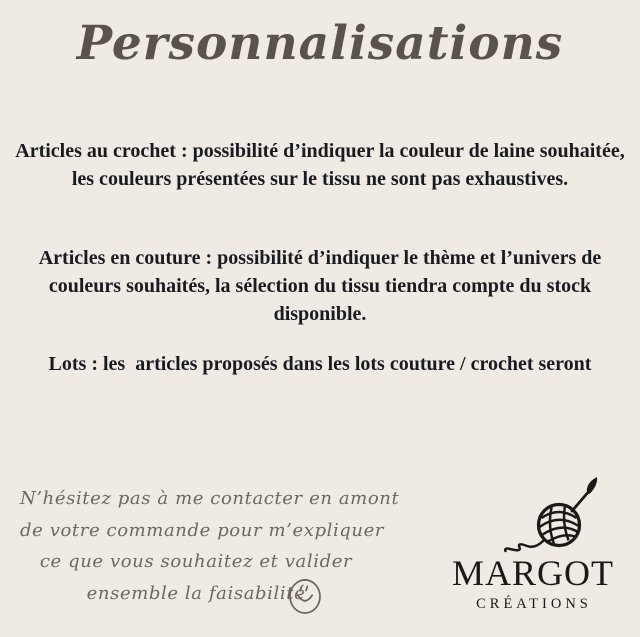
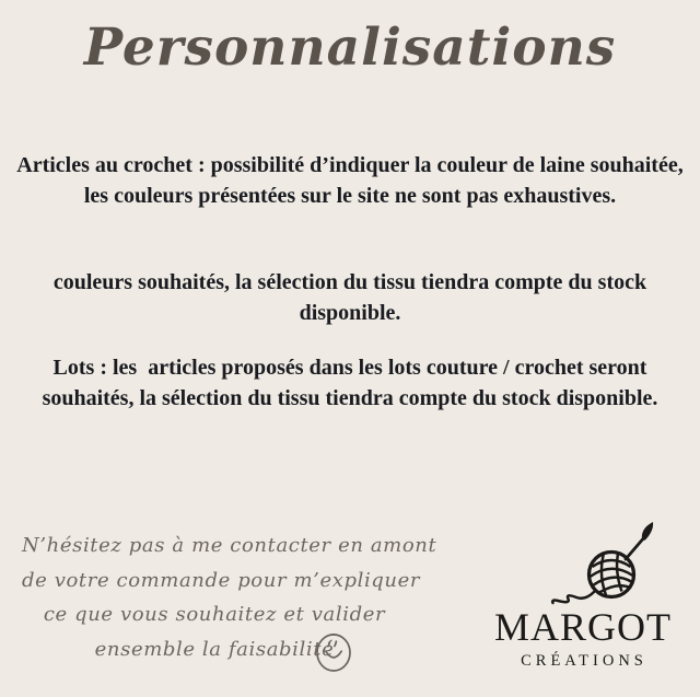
  Personnalisations
  Articles au crochet : possibilité d’indiquer la couleur de laine souhaitée,
- les couleurs présentées sur le tissu ne sont pas exhaustives.
+ les couleurs présentées sur le site ne sont pas exhaustives.
- Articles en couture : possibilité d’indiquer le thème et l’univers de
  couleurs souhaités, la sélection du tissu tiendra compte du stock
  disponible.
  Lots : les articles proposés dans les lots couture / crochet seront
+ souhaités, la sélection du tissu tiendra compte du stock disponible.
  N’hésitez pas à me contacter en amont
  de votre commande pour m’expliquer
  ce que vous souhaitez et valider
  ensemble la faisabilié
  MARGOT
  CRÉATIONS
